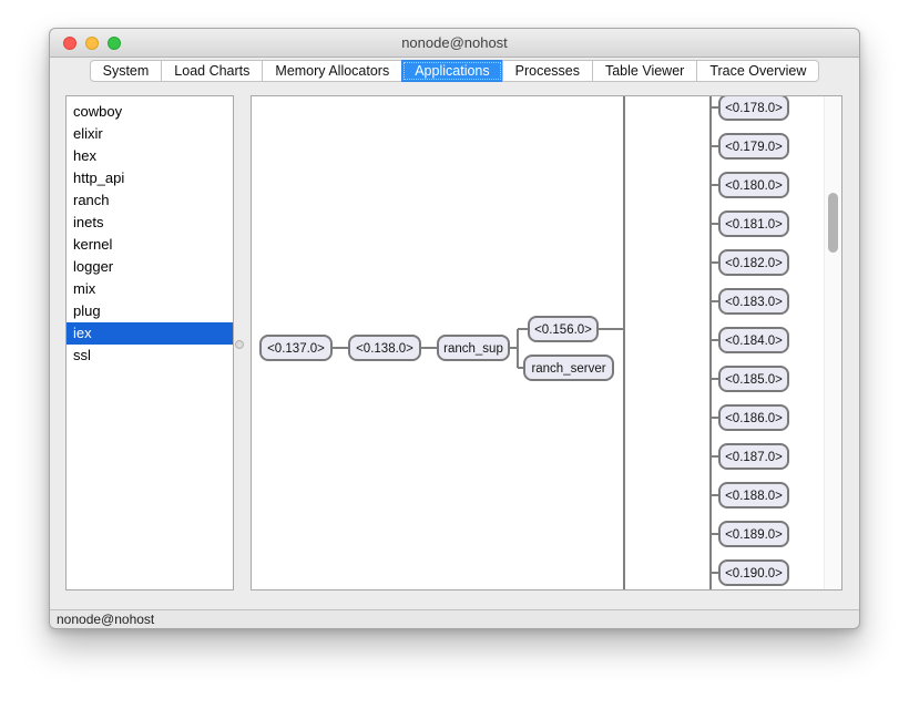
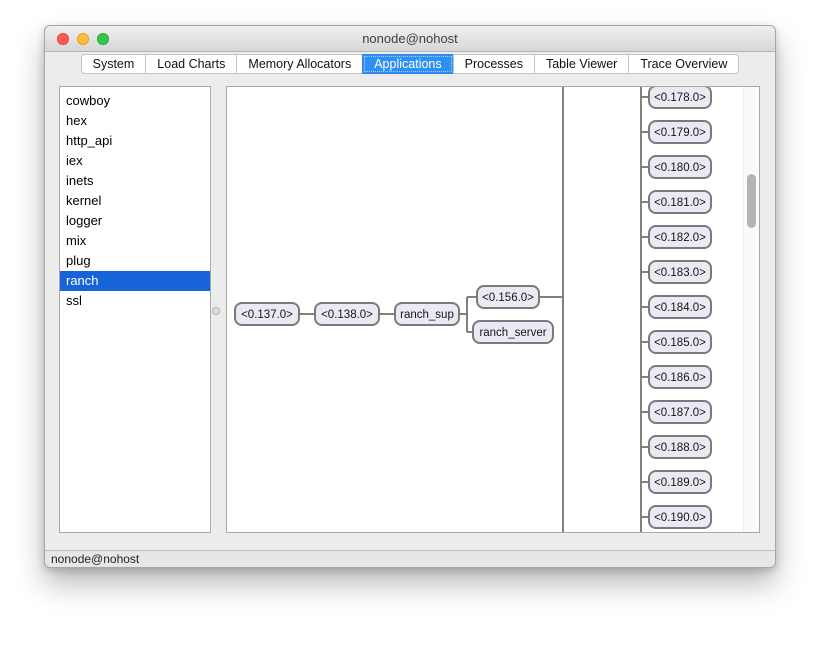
  nonode@nohost
  System
  Load Charts
  Memory Allocators
  Applications
  Processes
  Table Viewer
  Trace Overview
  cowboy
- elixir
  hex
  http_api
- ranch
+ iex
  inets
  kernel
  logger
  mix
  plug
- iex
+ ranch
  ssl
  <0.178.0>
  <0.179.0>
  <0.180.0>
  <0.181.0>
  <0.182.0>
  <0.183.0>
  <0.184.0>
  <0.185.0>
  <0.186.0>
  <0.187.0>
  <0.188.0>
  <0.189.0>
  <0.190.0>
  <0.137.0>
  <0.138.0>
  ranch_sup
  <0.156.0>
  ranch_server
  nonode@nohost
